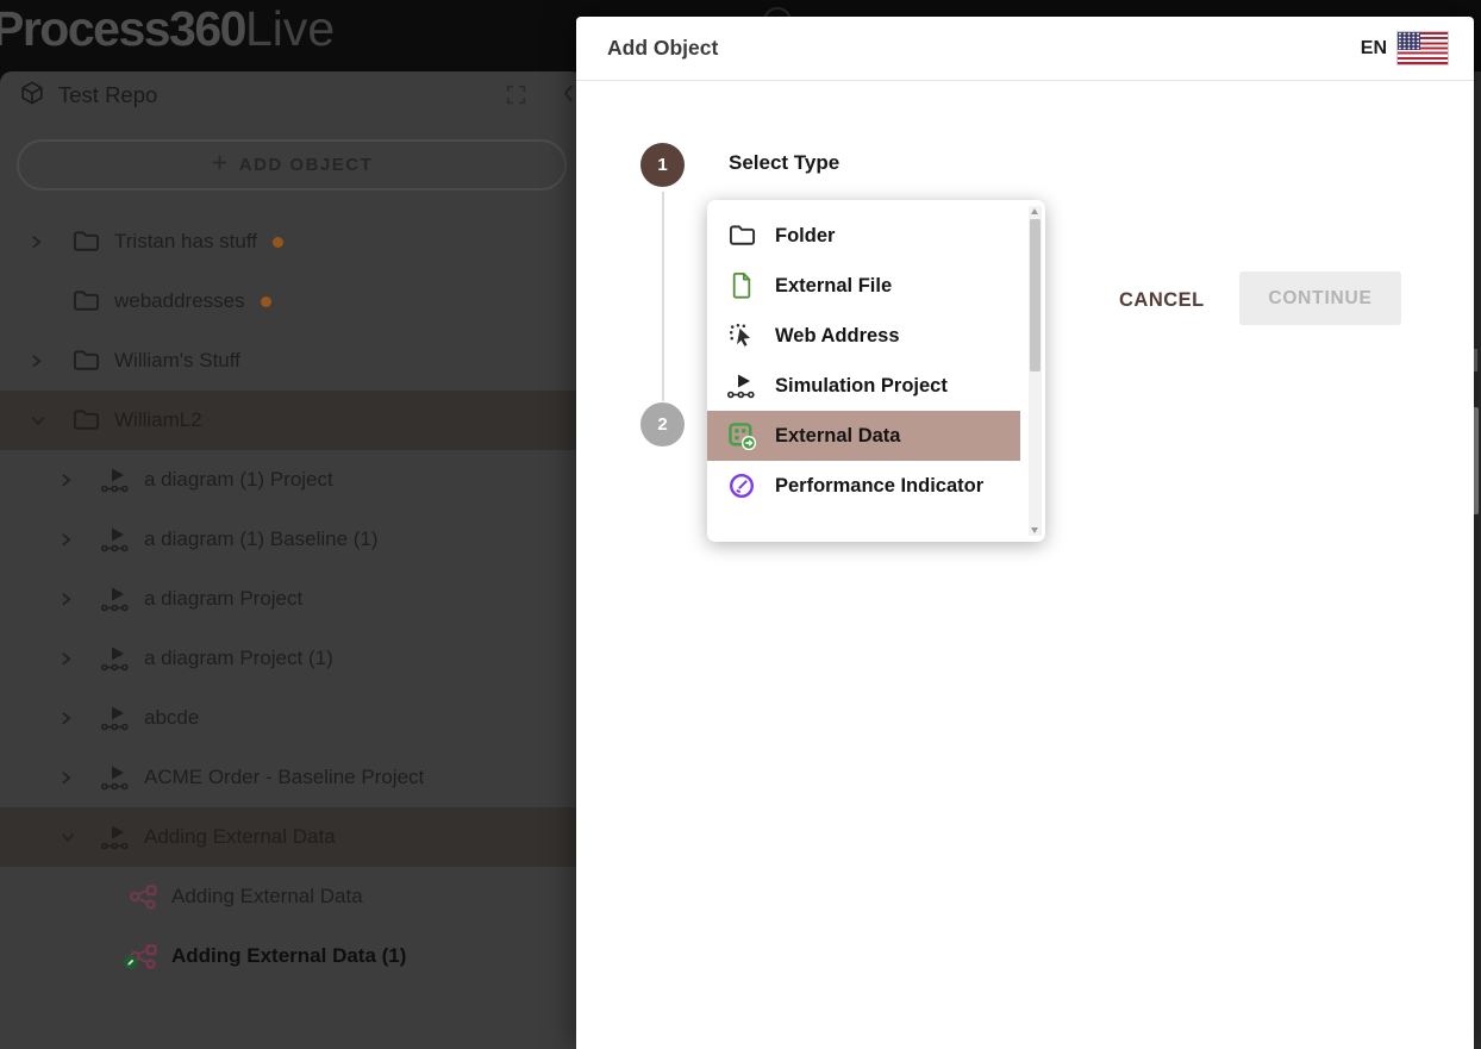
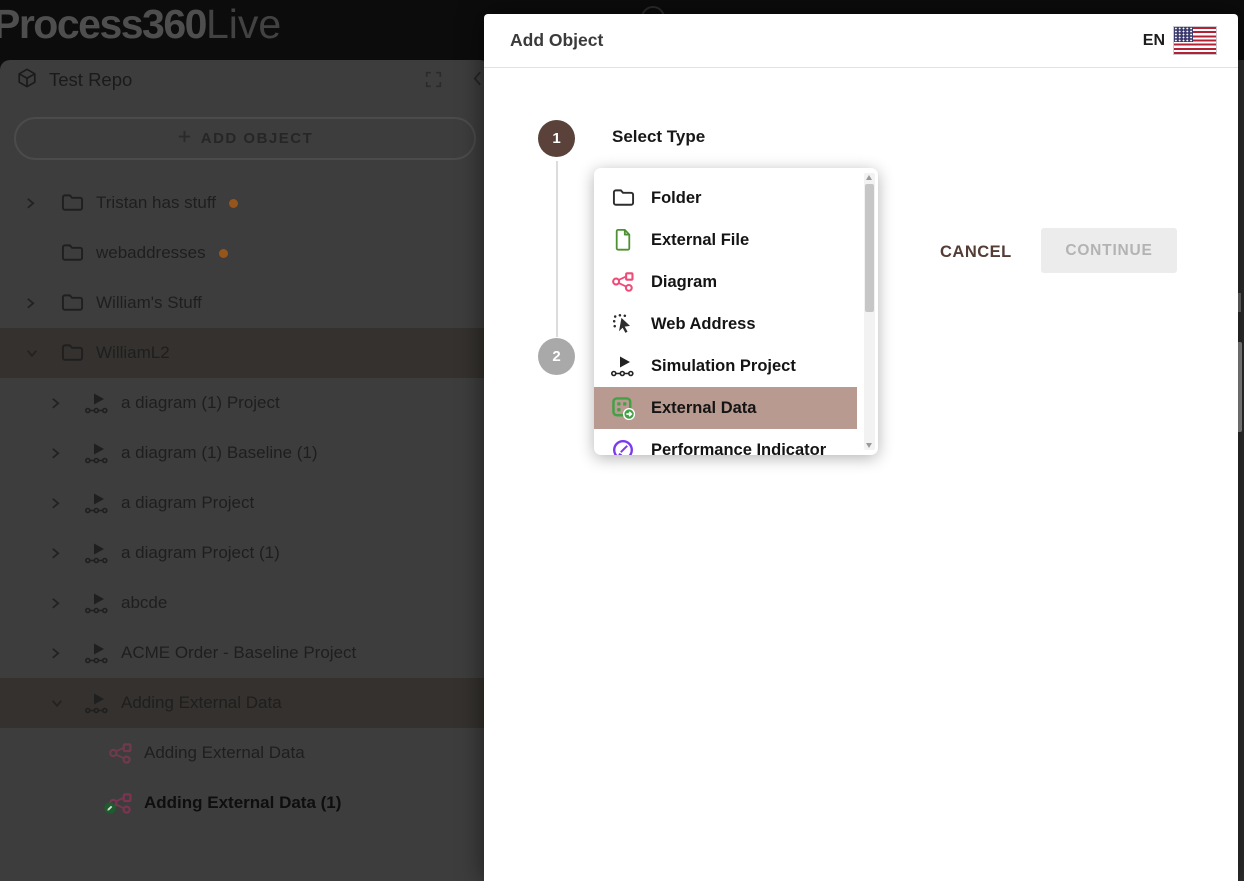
  Process360Live
  Test Repo
  Tristan has stuff
  webaddresses
  William's Stuff
  a diagram (1) Project
  a diagram (1) Baseline (1)
  a diagram Project
  a diagram Project (1)
  abcde
  ACME Order - Baseline Project
  Adding External Data
  Adding External Data (1)
  Add Object
  EN
  1
  Select Type
  2
  Folder
  External File
+ Diagram
  Web Address
  Simulation Project
  External Data
  Performance Indicator
  CANCEL
  CONTINUE
